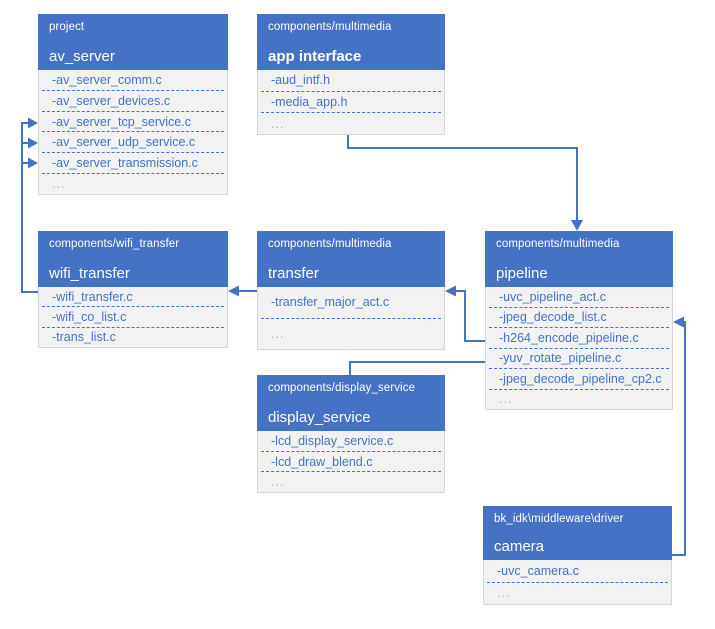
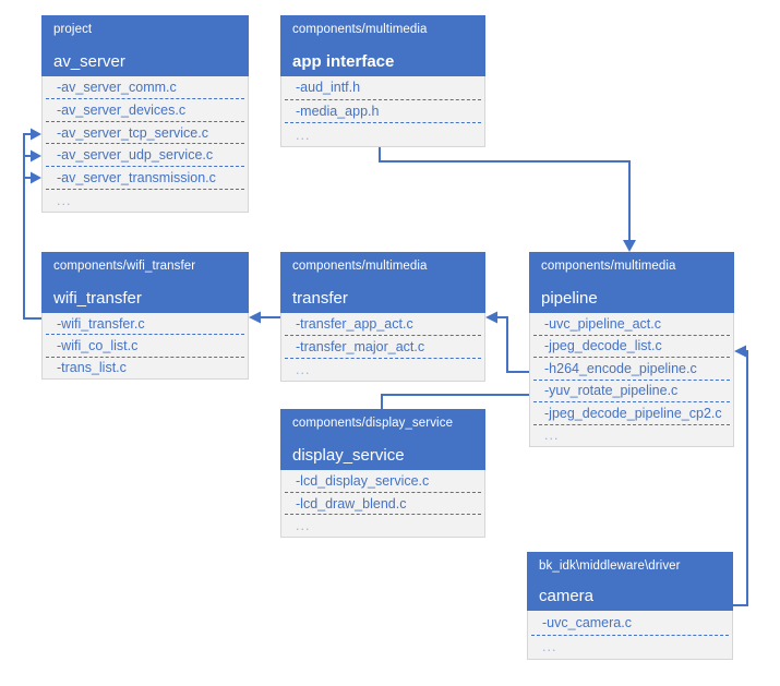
  project
  av_server
  -av_server_comm.c
  -av_server_devices.c
  -av_server_tcp_service.c
  -av_server_udp_service.c
  -av_server_transmission.c
  ...
  components/multimedia
  app interface
  -aud_intf.h
  -media_app.h
  ...
  components/wifi_transfer
  wifi_transfer
  -wifi_transfer.c
  -wifi_co_list.c
  -trans_list.c
  components/multimedia
  transfer
+ -transfer_app_act.c
  -transfer_major_act.c
  ...
  components/multimedia
  pipeline
  -uvc_pipeline_act.c
  -jpeg_decode_list.c
  -h264_encode_pipeline.c
  -yuv_rotate_pipeline.c
  -jpeg_decode_pipeline_cp2.c
  ...
  components/display_service
  display_service
  -lcd_display_service.c
  -lcd_draw_blend.c
  ...
  bk_idk\middleware\driver
  camera
  -uvc_camera.c
  ...
